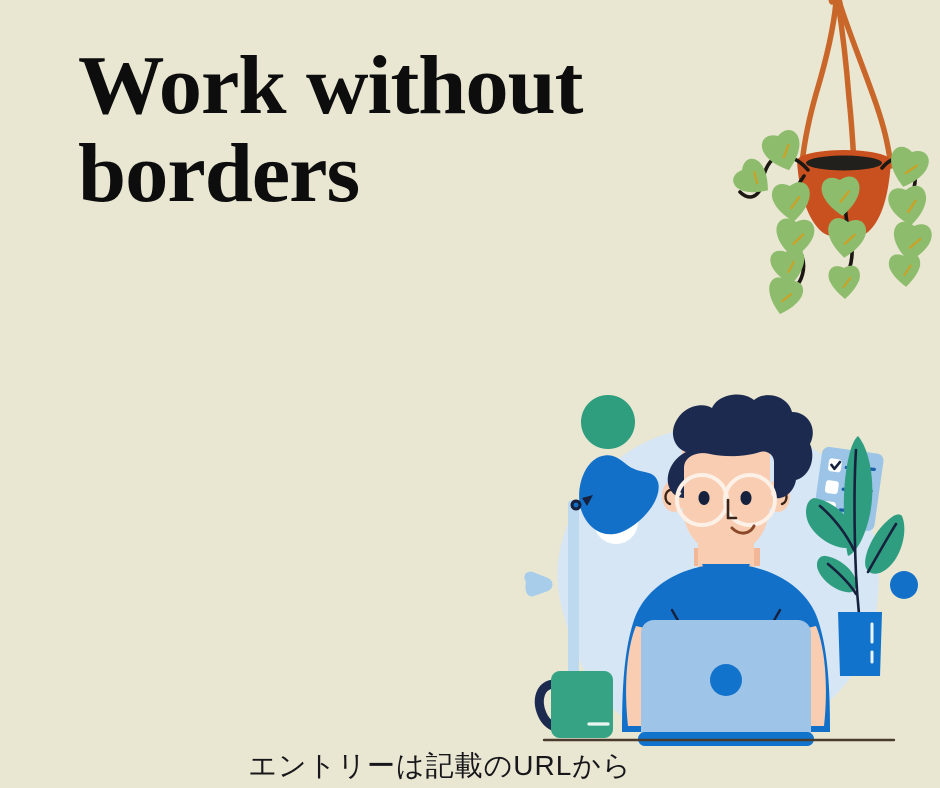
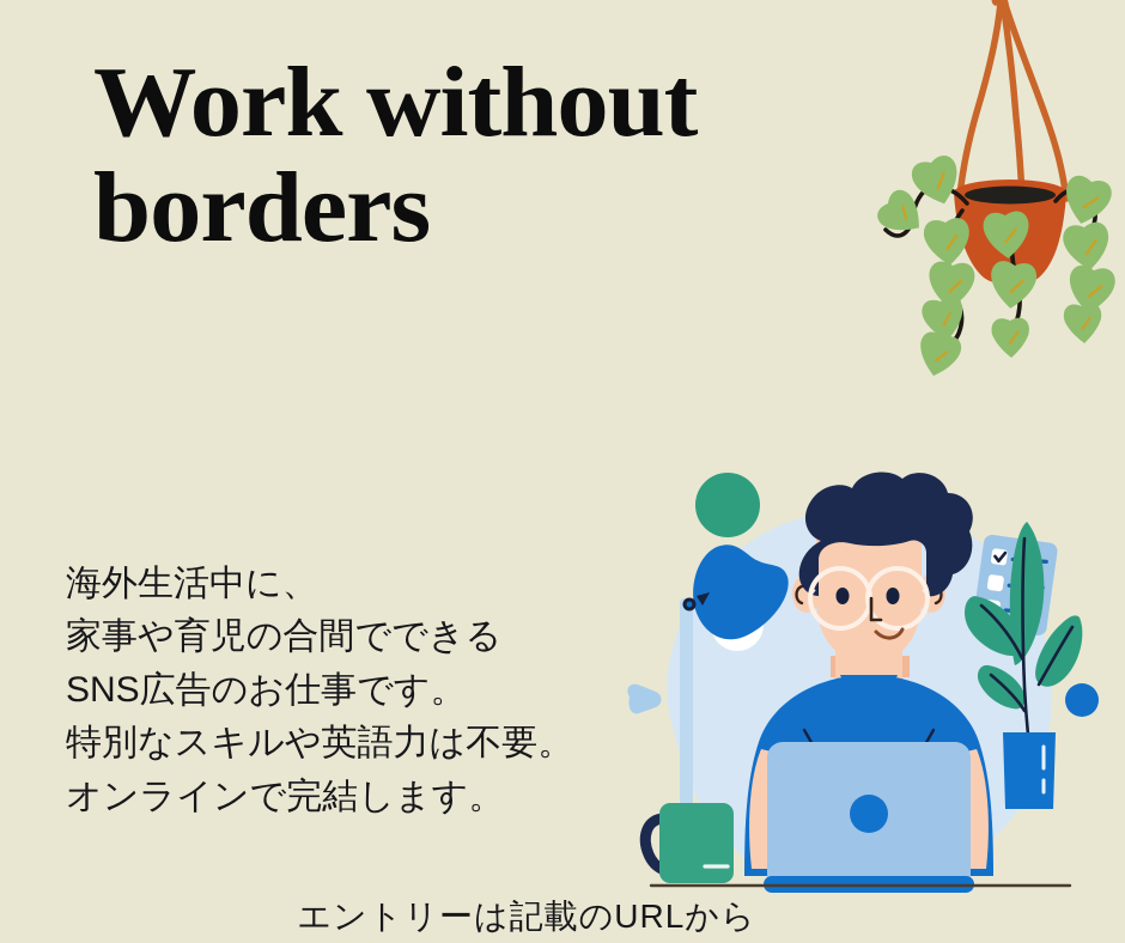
  Work without
  borders
+ 海外生活中に、
+ 家事や育児の合間でできる
+ SNS広告のお仕事です。
+ 特別なスキルや英語力は不要。
+ オンラインで完結します。
  エントリーは記載のURLから
